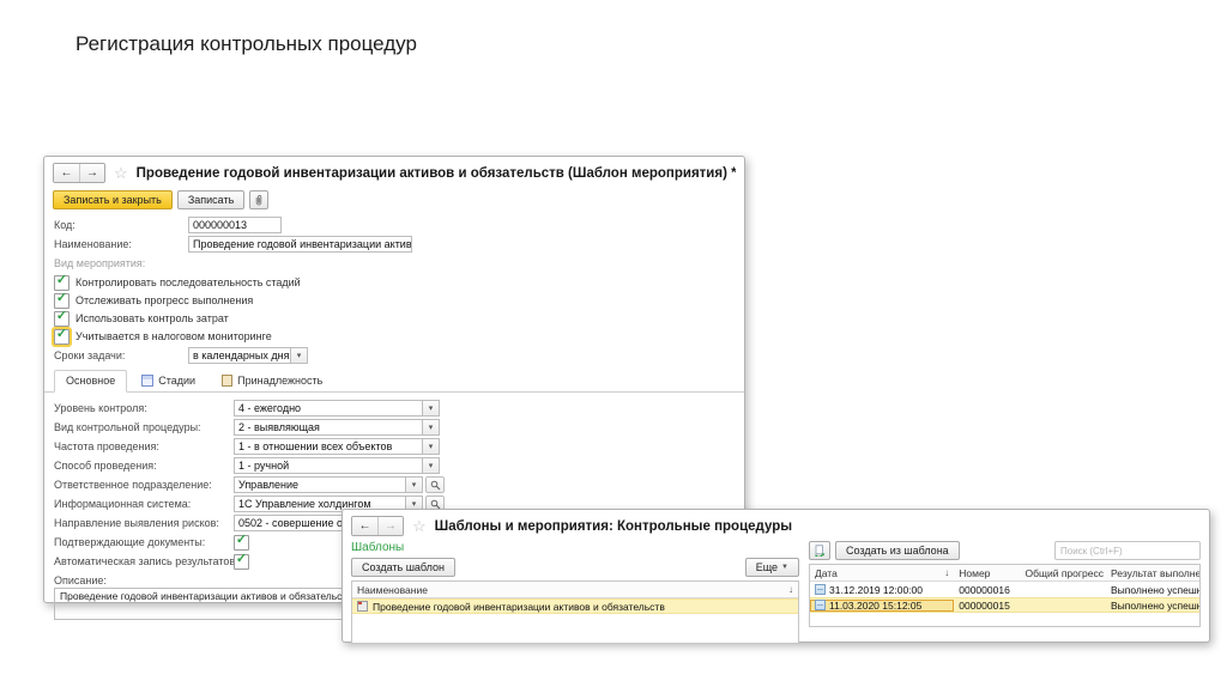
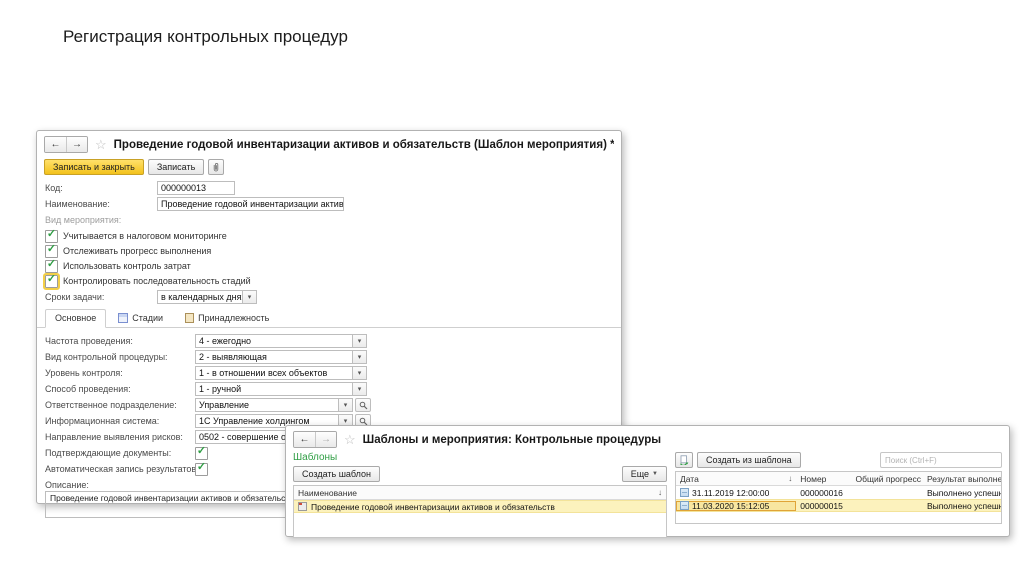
  Регистрация контрольных процедур
  ←
  →
  ☆
  Проведение годовой инвентаризации активов и обязательств (Шаблон мероприятия) *
  Записать и закрыть
  Записать
  Код:
  000000013
  Наименование:
  Проведение годовой инвентаризации актив
  Вид мероприятия:
  ✓
- Контролировать последовательность стадий
+ Учитывается в налоговом мониторинге
  ✓
  Отслеживать прогресс выполнения
  ✓
  Использовать контроль затрат
  ✓
- Учитывается в налоговом мониторинге
+ Контролировать последовательность стадий
  Сроки задачи:
  в календарных дня
  Основное
  Стадии
  Принадлежность
- Уровень контроля:
+ Частота проведения:
  4 - ежегодно
  Вид контрольной процедуры:
  2 - выявляющая
- Частота проведения:
+ Уровень контроля:
  1 - в отношении всех объектов
  Способ проведения:
  1 - ручной
  Ответственное подразделение:
  Управление
  Информационная система:
  1С Управление холдингом
  Направление выявления рисков:
  Подтверждающие документы:
  ✓
  Автоматическая запись результатов
  ✓
  Описание:
  ←
  →
  ☆
  Шаблоны и мероприятия: Контрольные процедуры
  Шаблоны
  Создать шаблон
  Еще
  Наименование
  ↓
  Проведение годовой инвентаризации активов и обязательств
  Создать из шаблона
  Поиск (Ctrl+F)
  Дата
  ↓
  Номер
  Общий прогресс
  Результат выполне
- 31.12.2019 12:00:00
+ 31.11.2019 12:00:00
  000000016
  Выполнено успешн
  11.03.2020 15:12:05
  000000015
  Выполнено успешн
